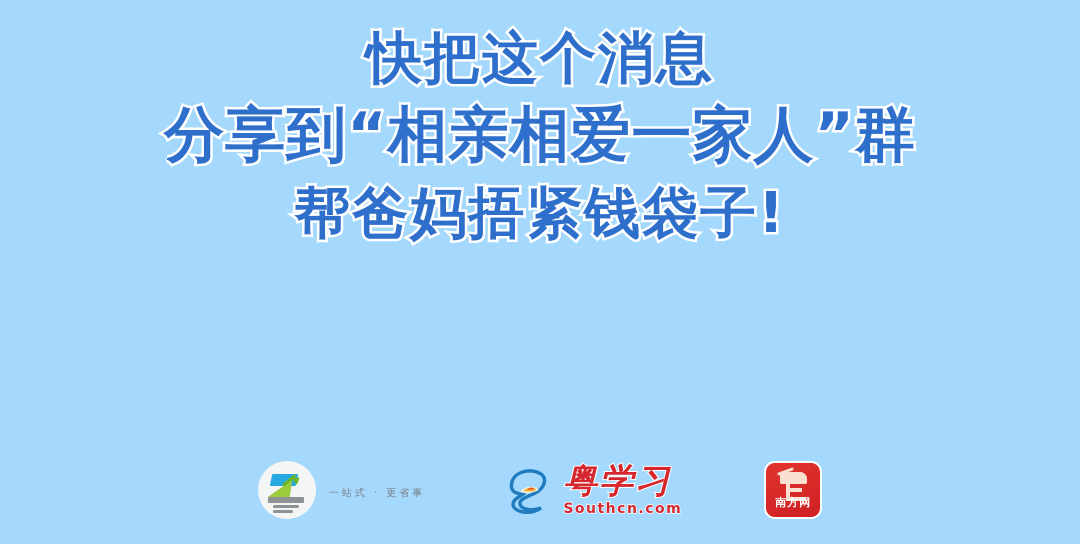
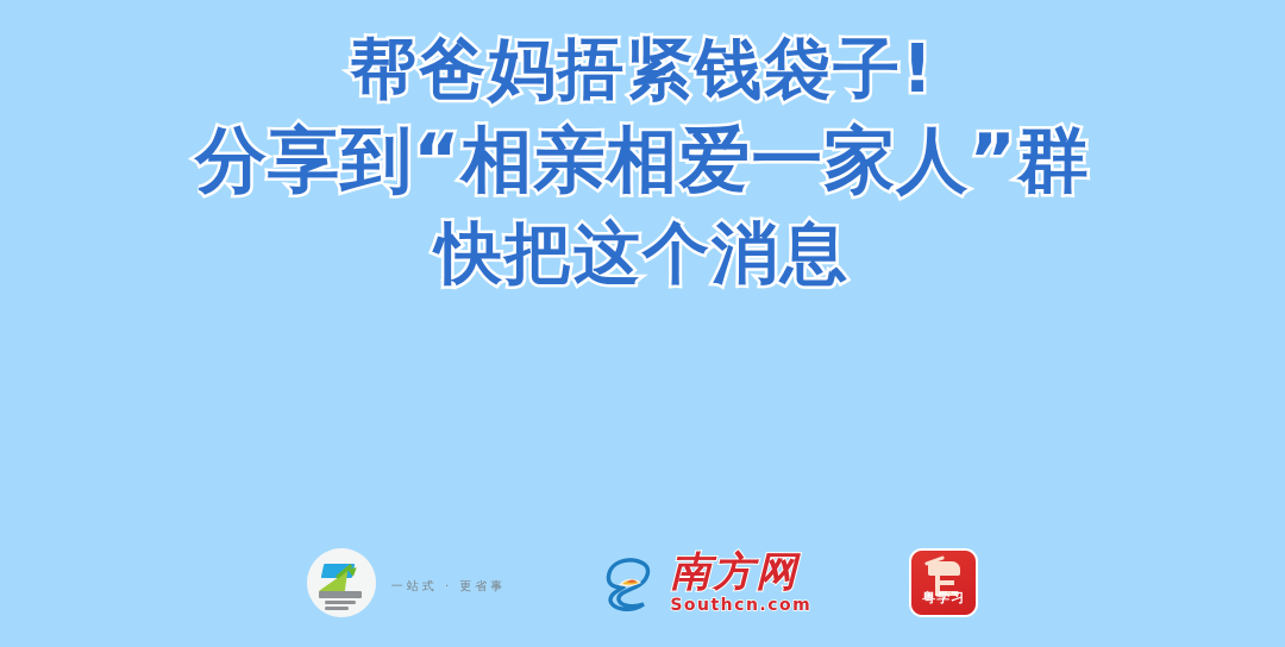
- 快把这个消息
+ 帮爸妈捂紧钱袋子!
  分享到“相亲相爱一家人”群
- 帮爸妈捂紧钱袋子!
+ 快把这个消息
  一站式 · 更省事
- 粤学习
+ 南方网
  Southcn.com
- 南方网
+ 粤学习
